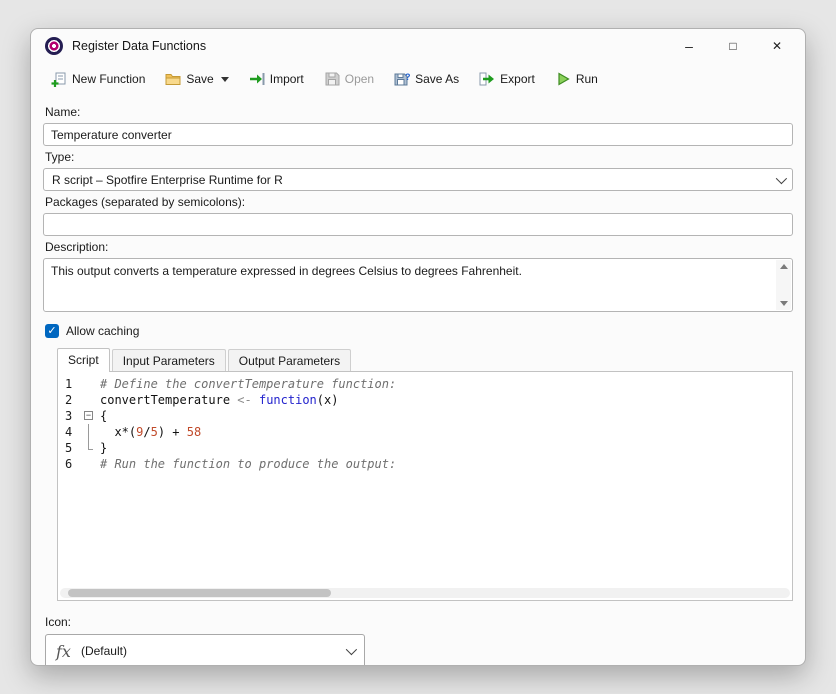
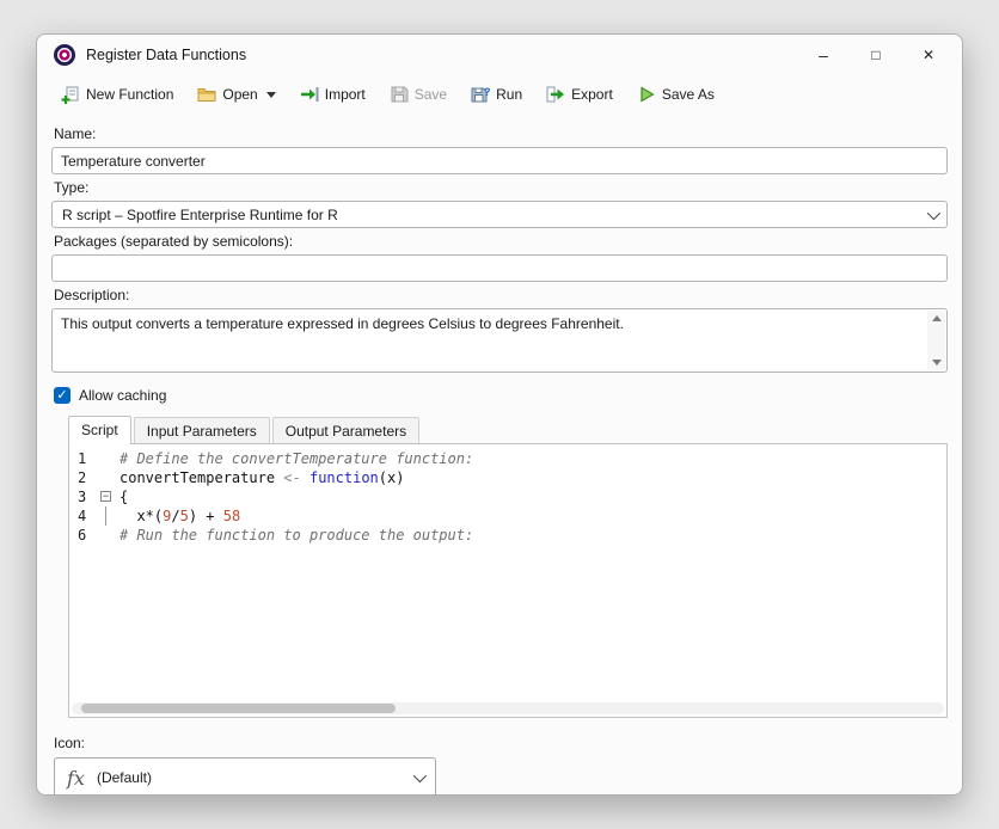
  Register Data Functions
  –
  □
  ✕
  New Function
- Save
+ Open
  Import
- Open
+ Save
  ?
- Save As
+ Run
  Export
- Run
+ Save As
  Name:
  Temperature converter
  Type:
  R script – Spotfire Enterprise Runtime for R
  Packages (separated by semicolons):
  Description:
  This output converts a temperature expressed in degrees Celsius to degrees Fahrenheit.
  ✓
  Allow caching
  Script
  Input Parameters
  Output Parameters
  1
  # Define the convertTemperature function:
  2
  convertTemperature <- function(x)
  3
  −
  {
  4
  x*(9/5) + 58
- 5
- }
  6
  # Run the function to produce the output:
  Icon:
  fx
  (Default)
